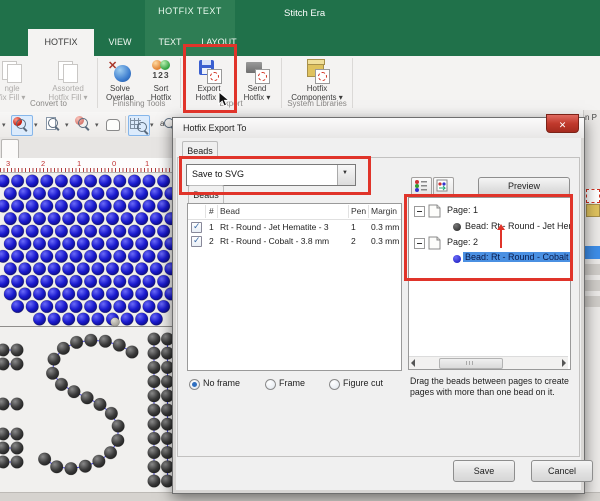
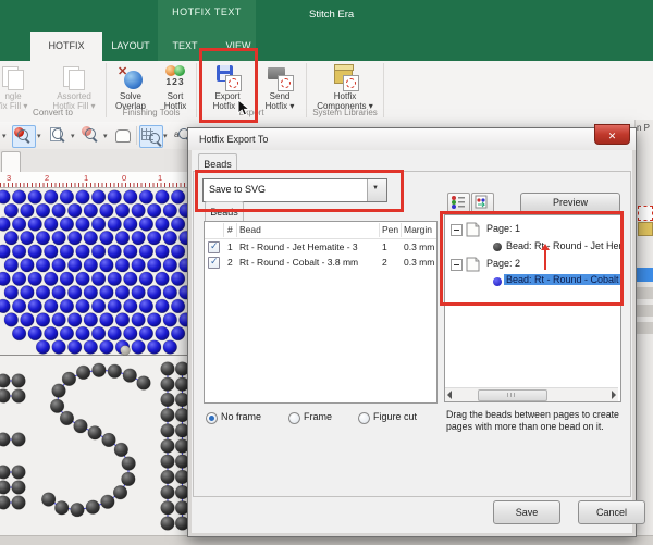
  HOTFIX TEXT
  Stitch Era
  HOTFIX
- VIEW
+ LAYOUT
  TEXT
- LAYOUT
+ VIEW
  ngle
  ix Fill ▾
  Assorted
  Hotfix Fill ▾
  ✕
  Solve
  Overlap
  123
  Sort
  Hotfix
  Export
  Hotfix
  Send
  Hotfix ▾
  Hotfix
  Components ▾
  Convert to
  Finishing Tools
  Export
  System Libraries
  a
  3
  2
  1
  0
  1
  n P
  Hotfix Export To
  Beads
  Save to SVG
  Beads
  #
  Bead
  Pen
  Margin
  1
  Rt - Round - Jet Hematite - 3
  1
  0.3 mm
  2
  Rt - Round - Cobalt - 3.8 mm
  2
  0.3 mm
  No frame
  Frame
  Figure cut
  Preview
  Page: 1
  Bead: Rt - Round - Jet He
  Page: 2
  Bead: Rt - Round - Cobalt
  Drag the beads between pages to create pages with more than one bead on it.
  Save
  Cancel
